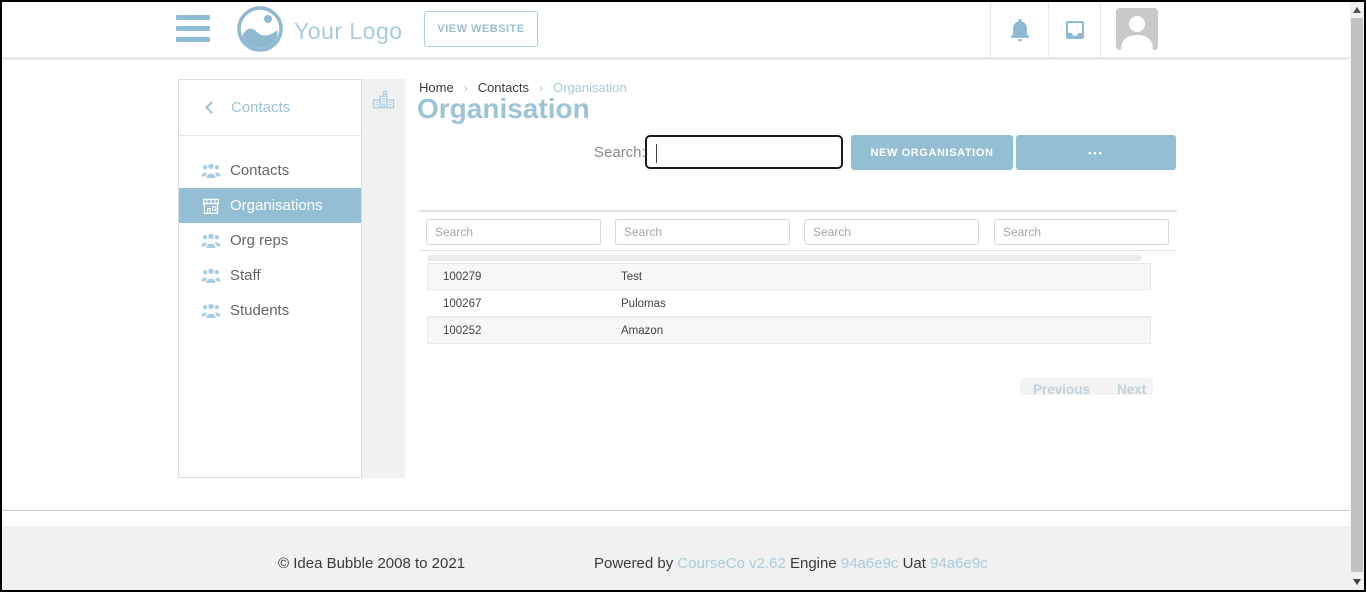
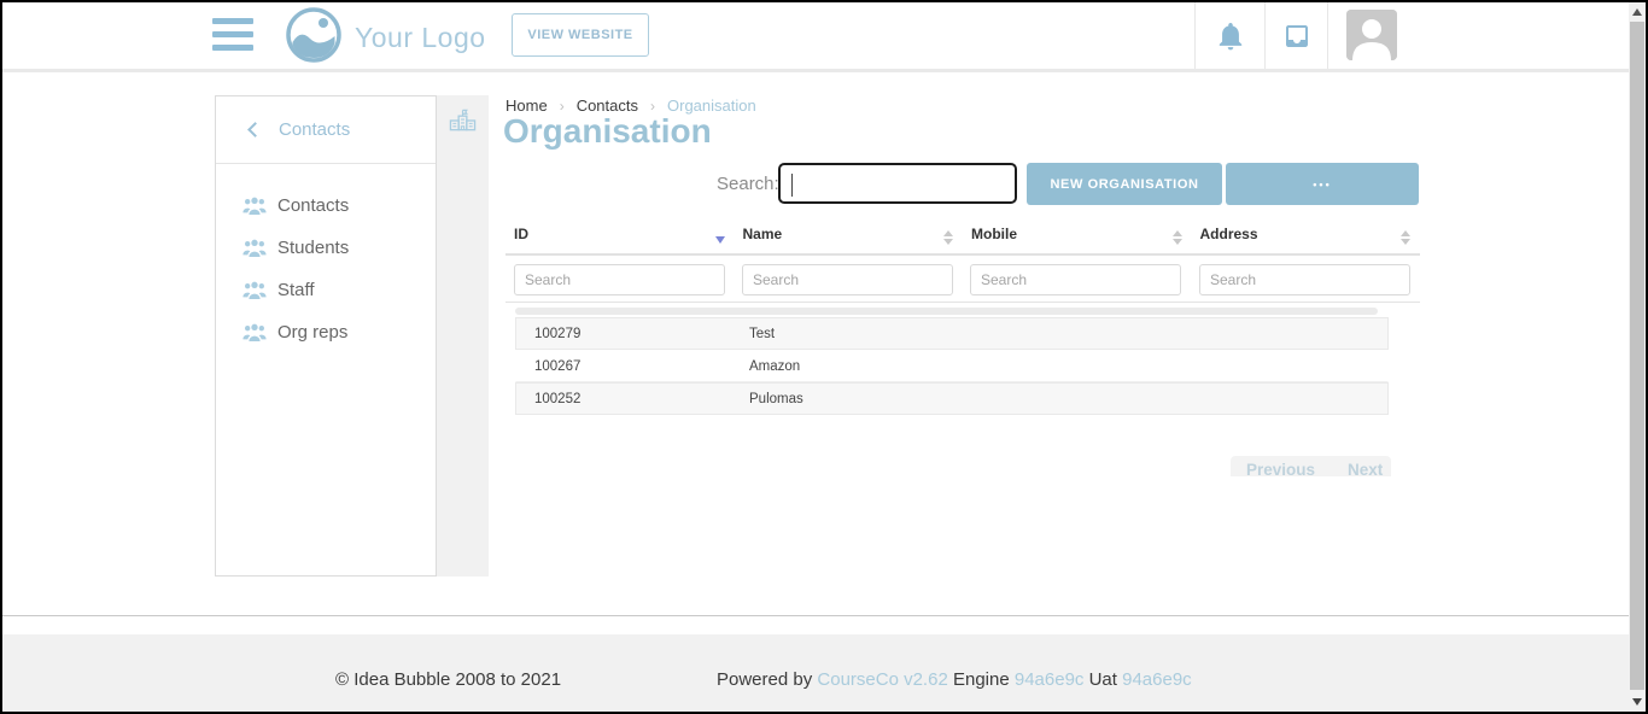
  Your Logo
  VIEW WEBSITE
  Contacts
  Contacts
- Organisations
- Org reps
+ Students
  Staff
- Students
+ Org reps
  Home › Contacts › Organisation
  Organisation
  Search:
  NEW ORGANISATION
  •••
+ ID
+ Name
+ Mobile
+ Address
  Search
  Search
  Search
  Search
  100279
  Test
  100267
- Pulomas
+ Amazon
  100252
- Amazon
+ Pulomas
  Previous
  Next
  © Idea Bubble 2008 to 2021
  Powered by CourseCo v2.62 Engine 94a6e9c Uat 94a6e9c
